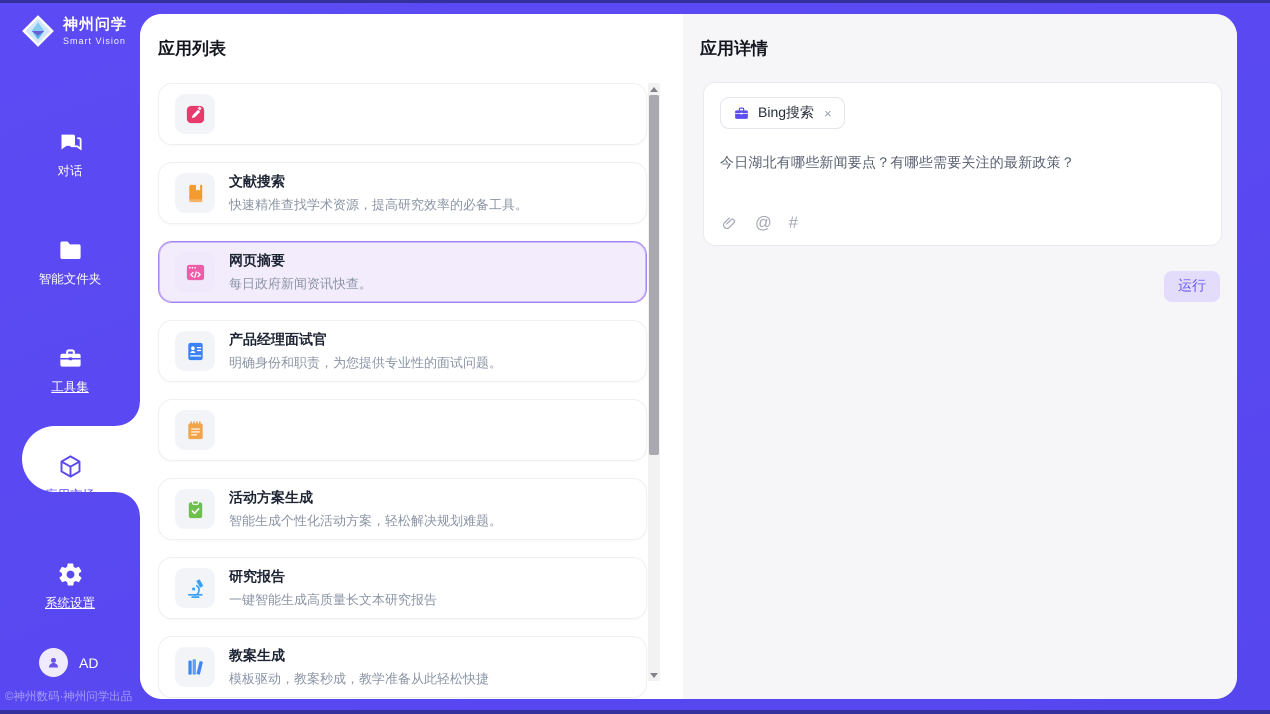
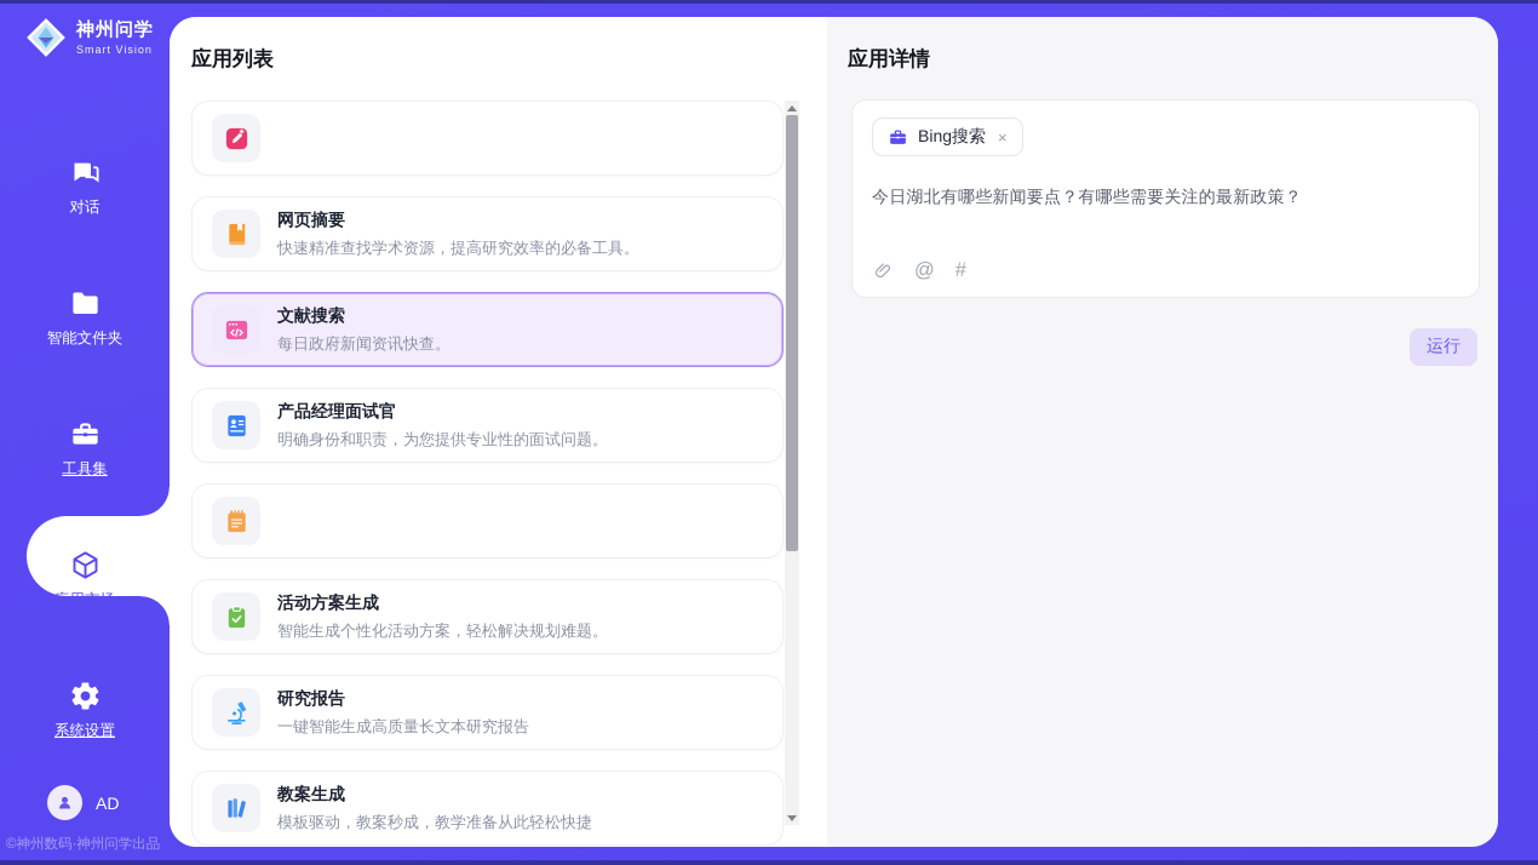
  神州问学
  Smart Vision
  对话
  智能文件夹
  工具集
  应用市场
  系统设置
  AD
  ©神州数码·神州问学出品
  应用列表
- 文献搜索
+ 网页摘要
  快速精准查找学术资源，提高研究效率的必备工具。
- 网页摘要
+ 文献搜索
  每日政府新闻资讯快查。
  产品经理面试官
  明确身份和职责，为您提供专业性的面试问题。
  活动方案生成
  智能生成个性化活动方案，轻松解决规划难题。
  研究报告
  一键智能生成高质量长文本研究报告
  教案生成
  模板驱动，教案秒成，教学准备从此轻松快捷
  应用详情
  Bing搜索
  ×
  今日湖北有哪些新闻要点？有哪些需要关注的最新政策？
  @
  #
  运行
